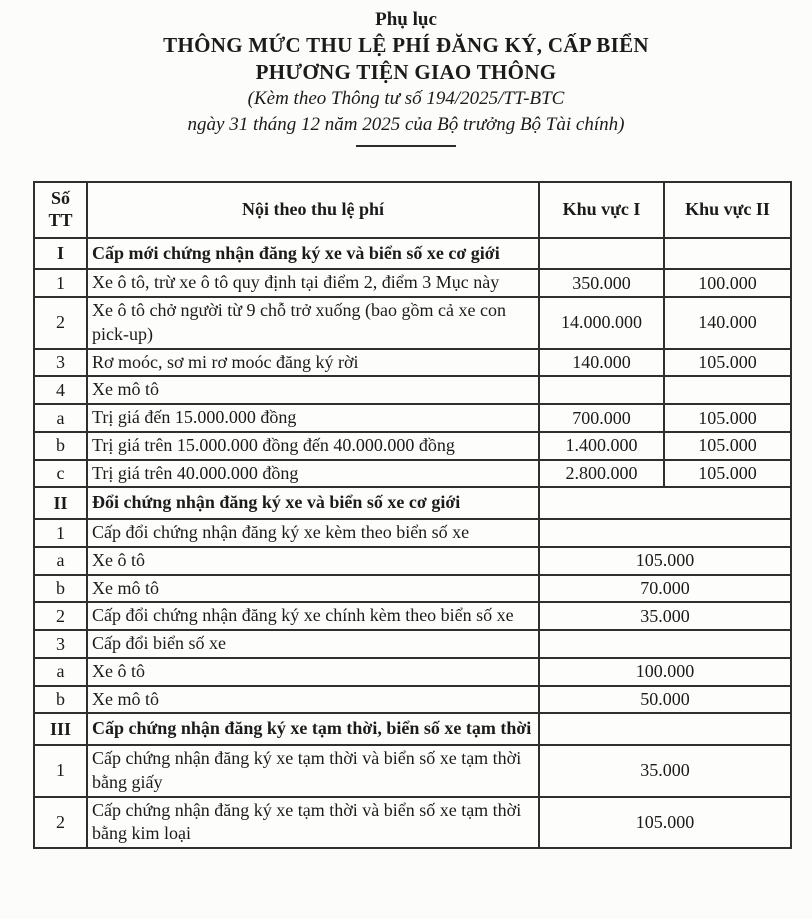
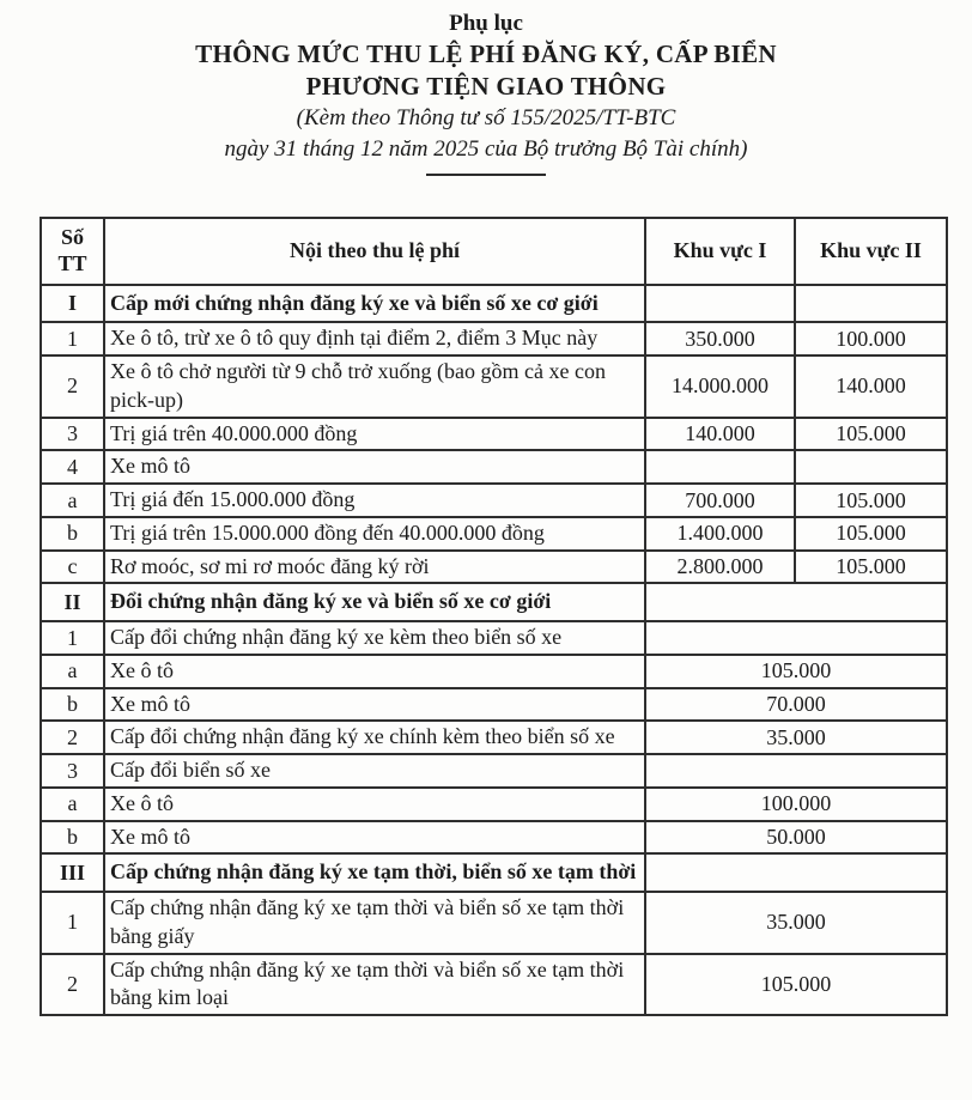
  Phụ lục
  THÔNG MỨC THU LỆ PHÍ ĐĂNG KÝ, CẤP BIỂN
  PHƯƠNG TIỆN GIAO THÔNG
- (Kèm theo Thông tư số 194/2025/TT-BTC
+ (Kèm theo Thông tư số 155/2025/TT-BTC
  ngày 31 tháng 12 năm 2025 của Bộ trưởng Bộ Tài chính)
  Số TT	Nội theo thu lệ phí	Khu vực I	Khu vực II
  I	Cấp mới chứng nhận đăng ký xe và biển số xe cơ giới
  1	Xe ô tô, trừ xe ô tô quy định tại điểm 2, điểm 3 Mục này	350.000	100.000
  2	Xe ô tô chở người từ 9 chỗ trở xuống (bao gồm cả xe con pick-up)	14.000.000	140.000
- 3	Rơ moóc, sơ mi rơ moóc đăng ký rời	140.000	105.000
+ 3	Trị giá trên 40.000.000 đồng	140.000	105.000
  4	Xe mô tô
  a	Trị giá đến 15.000.000 đồng	700.000	105.000
  b	Trị giá trên 15.000.000 đồng đến 40.000.000 đồng	1.400.000	105.000
- c	Trị giá trên 40.000.000 đồng	2.800.000	105.000
+ c	Rơ moóc, sơ mi rơ moóc đăng ký rời	2.800.000	105.000
  II	Đổi chứng nhận đăng ký xe và biển số xe cơ giới
  1	Cấp đổi chứng nhận đăng ký xe kèm theo biển số xe
  a	Xe ô tô	105.000
  b	Xe mô tô	70.000
  2	Cấp đổi chứng nhận đăng ký xe chính kèm theo biển số xe	35.000
  3	Cấp đổi biển số xe
  a	Xe ô tô	100.000
  b	Xe mô tô	50.000
  III	Cấp chứng nhận đăng ký xe tạm thời, biển số xe tạm thời
  1	Cấp chứng nhận đăng ký xe tạm thời và biển số xe tạm thời bằng giấy	35.000
  2	Cấp chứng nhận đăng ký xe tạm thời và biển số xe tạm thời bằng kim loại	105.000
